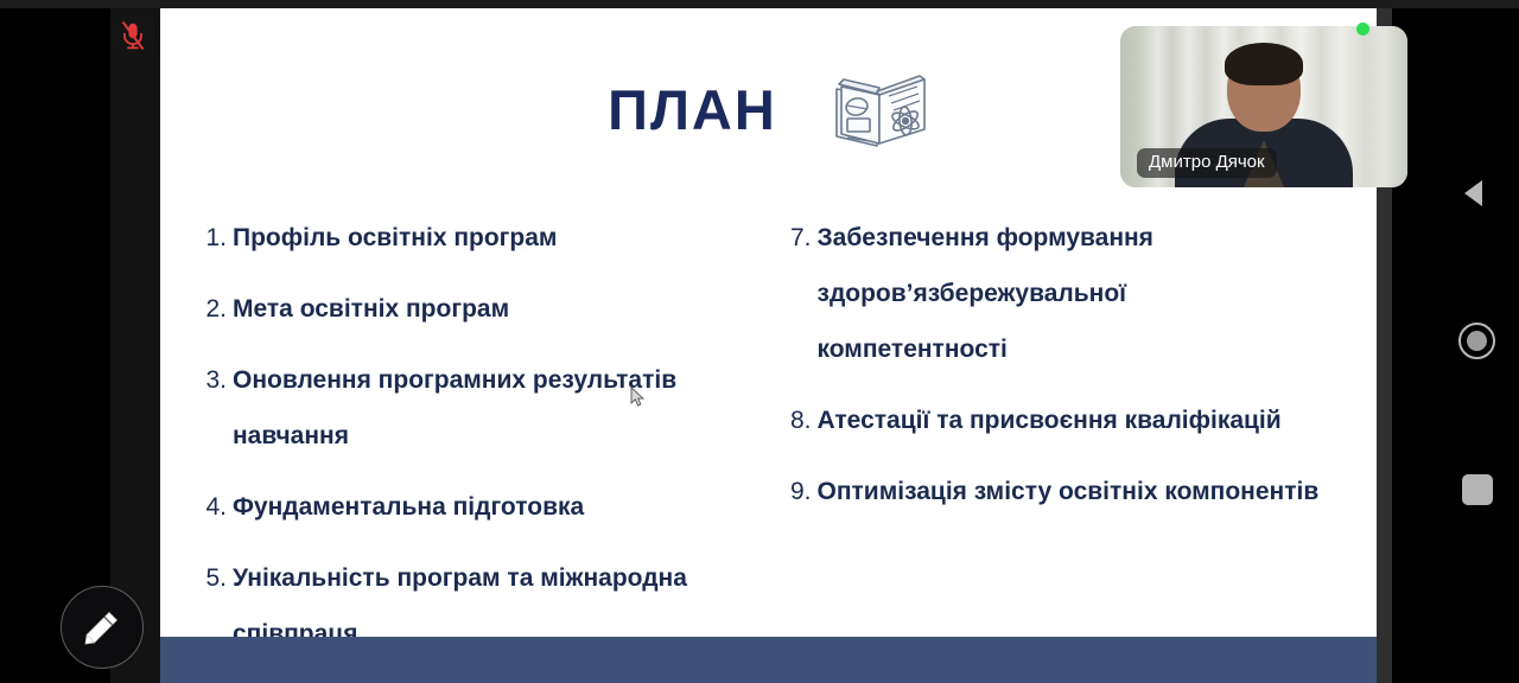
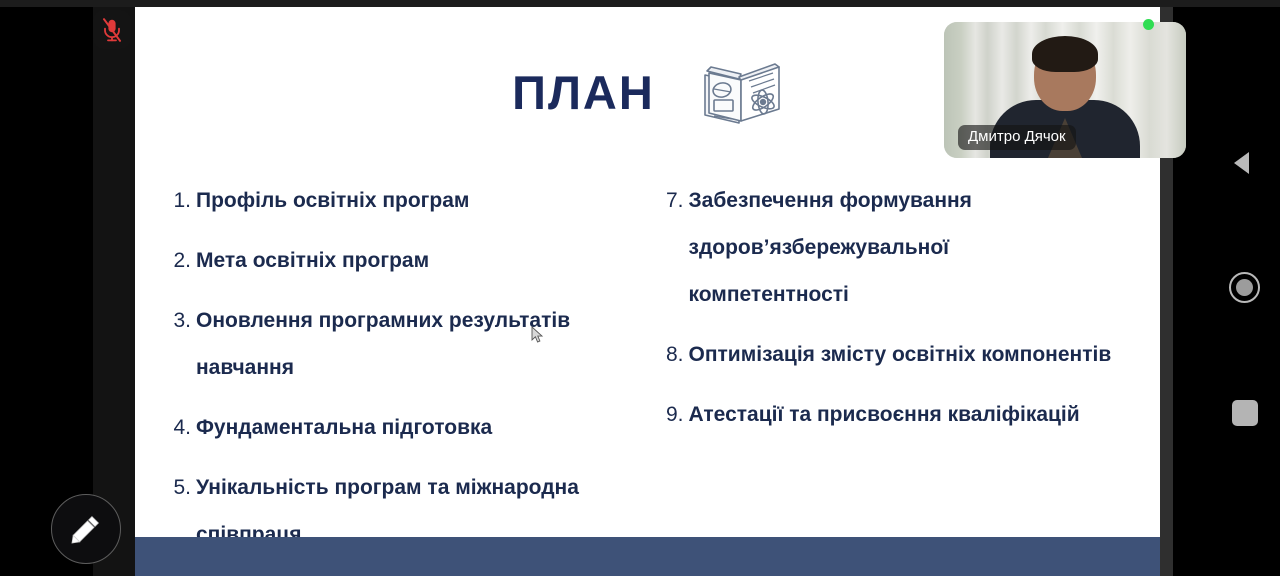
  ПЛАН
  1.
  Профіль освітніх програм
  2.
  Мета освітніх програм
  3.
  Оновлення програмних результатів навчання
  4.
  Фундаментальна підготовка
  5.
  Унікальність програм та міжнародна співпраця
  7.
  Забезпечення формування здоров’язбережувальної компетентності
  8.
- Атестації та присвоєння кваліфікацій
+ Оптимізація змісту освітніх компонентів
  9.
- Оптимізація змісту освітніх компонентів
+ Атестації та присвоєння кваліфікацій
  Дмитро Дячок
